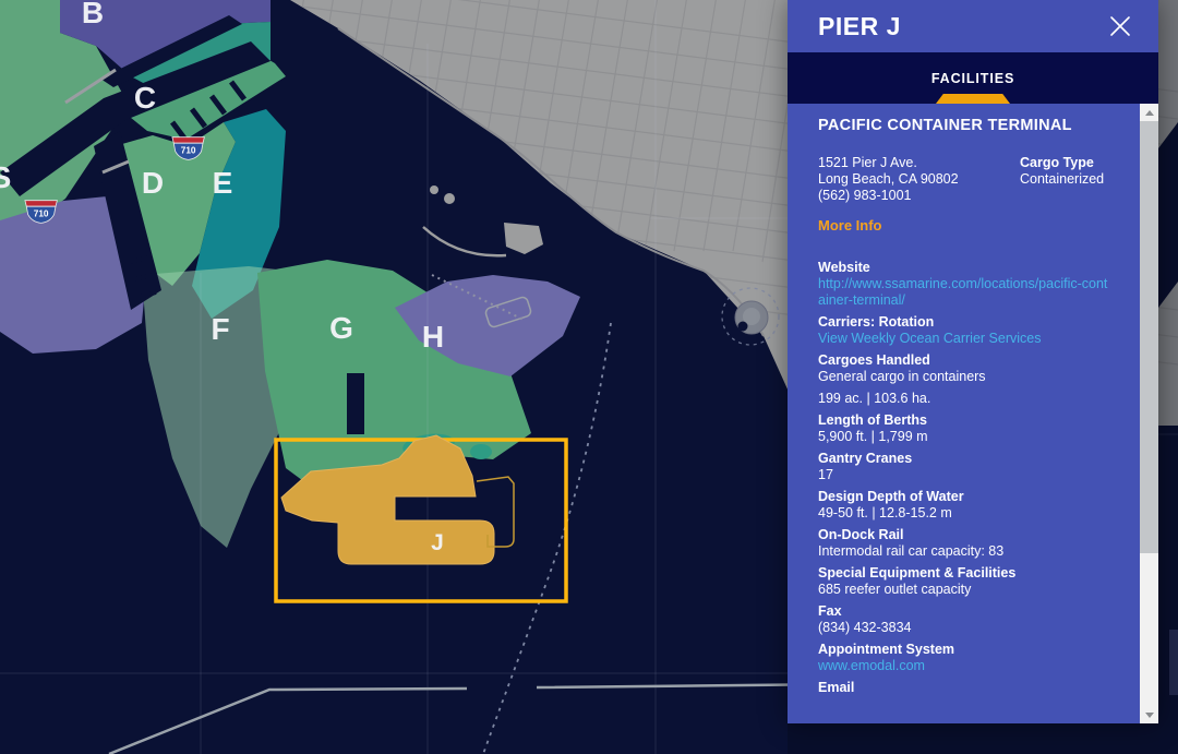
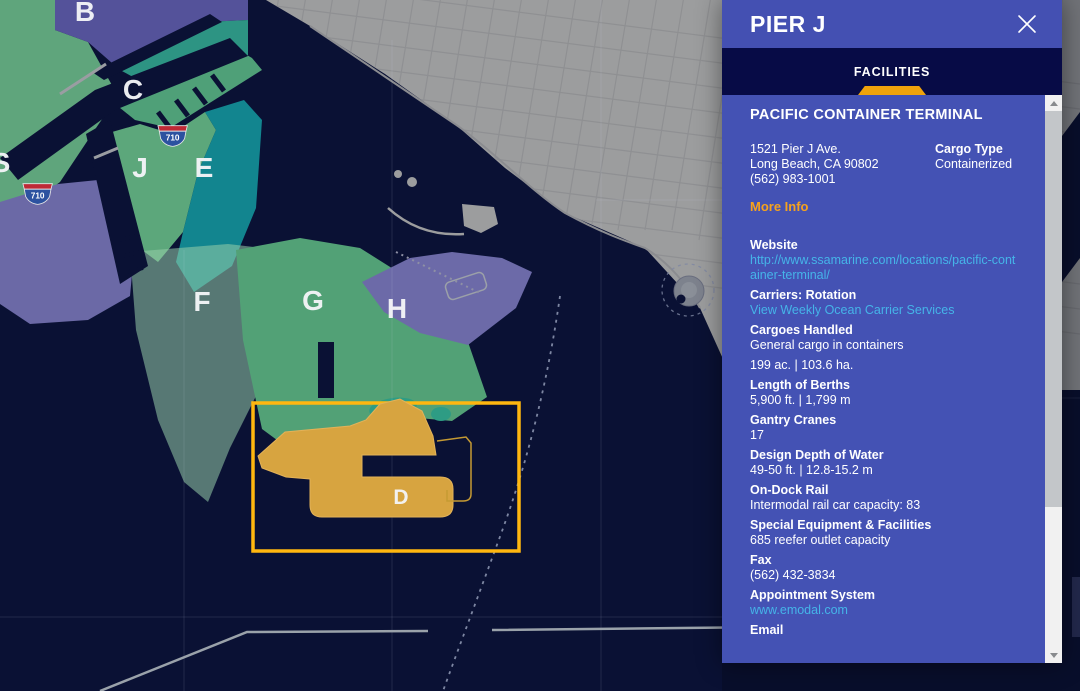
  710
  710
  B
  C
- D
+ J
  E
  F
  G
  H
  S
- J
+ D
  PIER J
  FACILITIES
  PACIFIC CONTAINER TERMINAL
  1521 Pier J Ave.
  Long Beach, CA 90802
  (562) 983-1001
  Cargo Type
  Containerized
  More Info
  Website
  http://www.ssamarine.com/locations/pacific-container-terminal/
  Carriers: Rotation
  View Weekly Ocean Carrier Services
  Cargoes Handled
  General cargo in containers
  199 ac. | 103.6 ha.
  Length of Berths
  5,900 ft. | 1,799 m
  Gantry Cranes
  17
  Design Depth of Water
  49-50 ft. | 12.8-15.2 m
  On-Dock Rail
  Intermodal rail car capacity: 83
  Special Equipment & Facilities
  685 reefer outlet capacity
  Fax
- (834) 432-3834
+ (562) 432-3834
  Appointment System
  www.emodal.com
  Email
